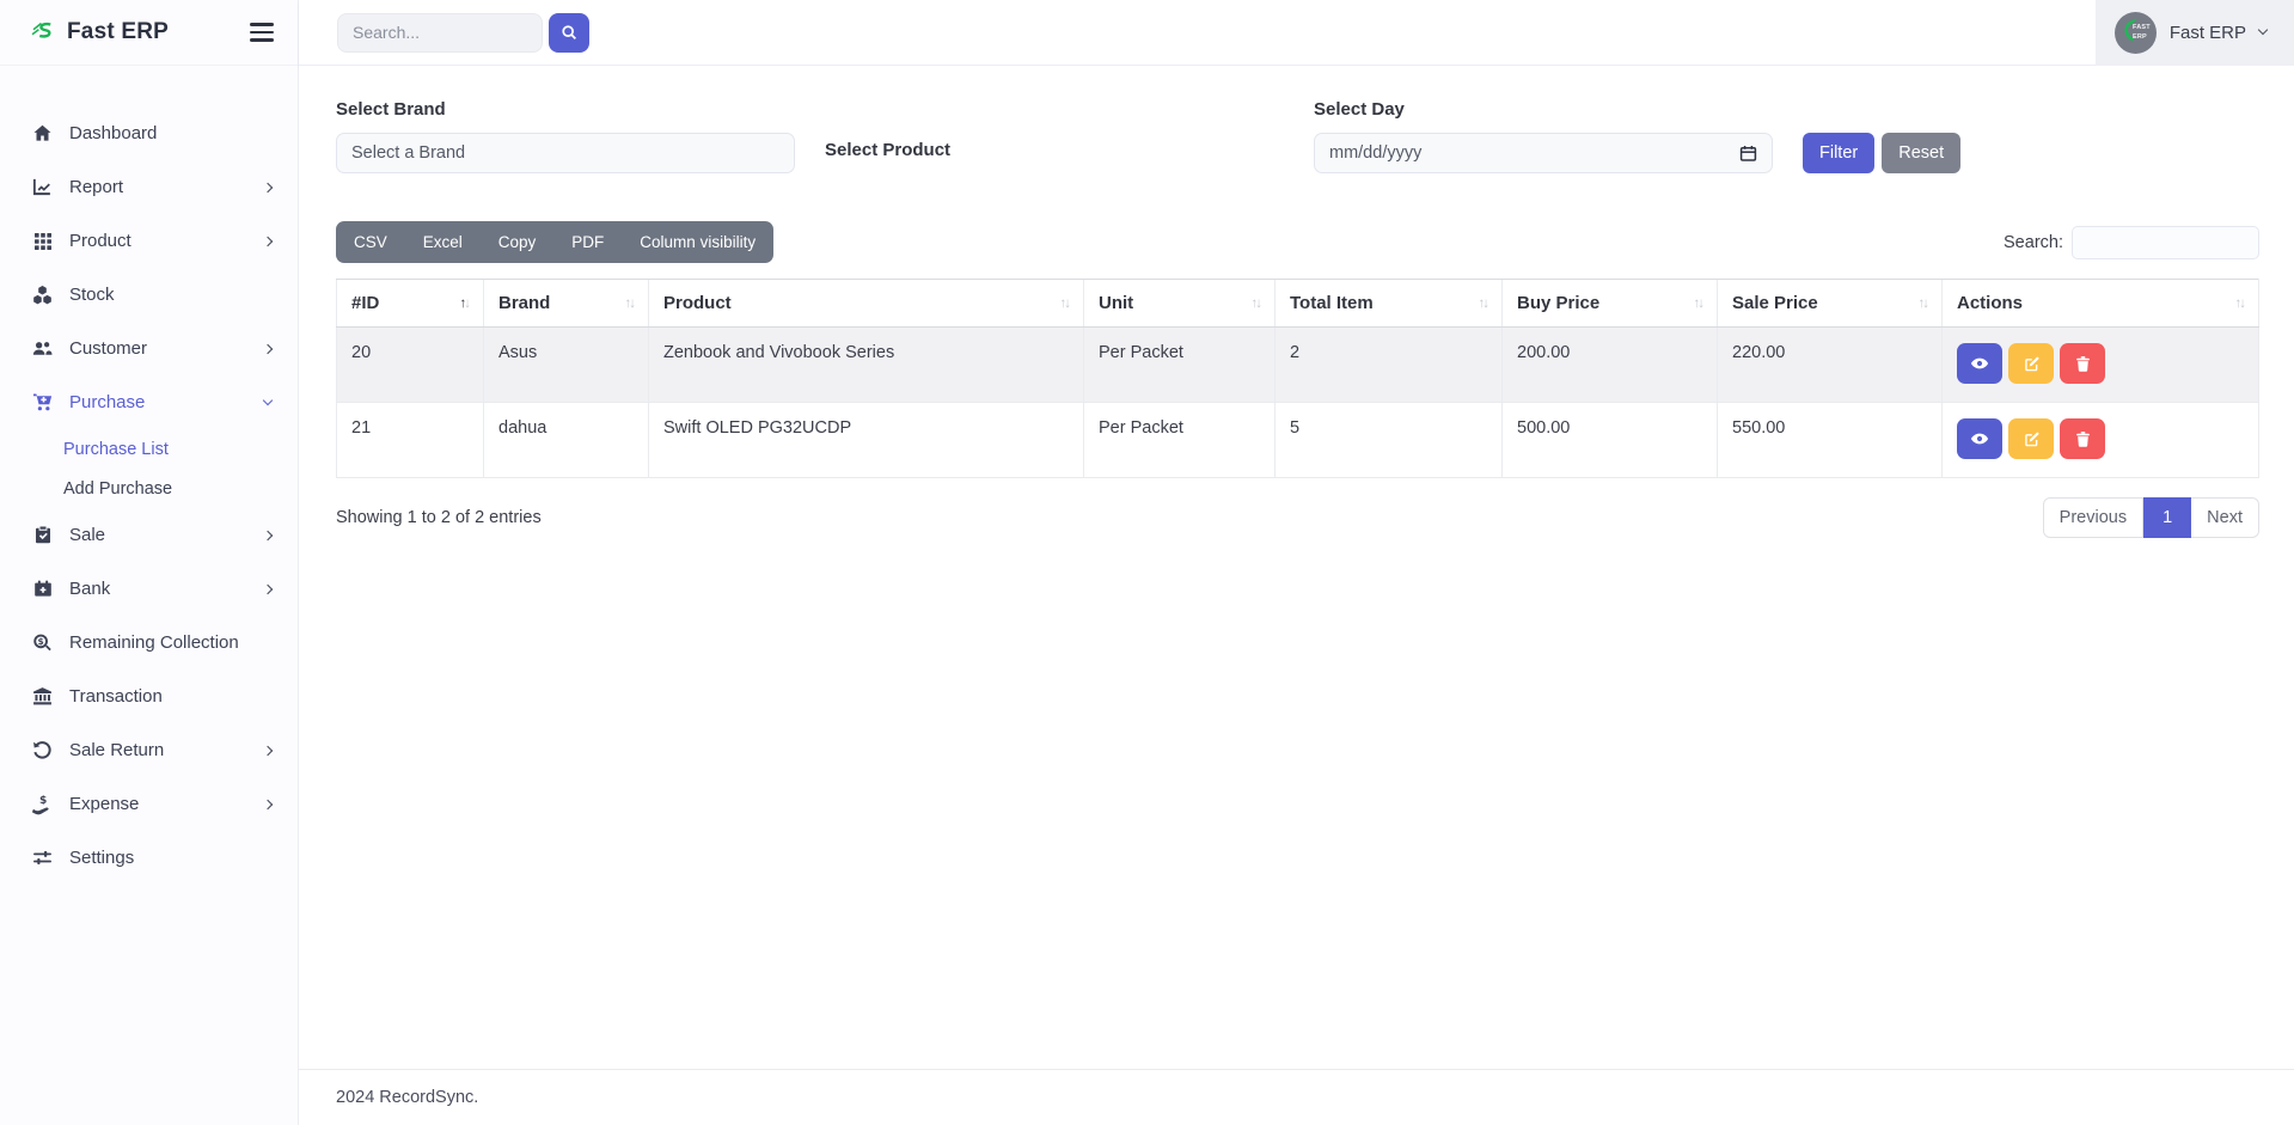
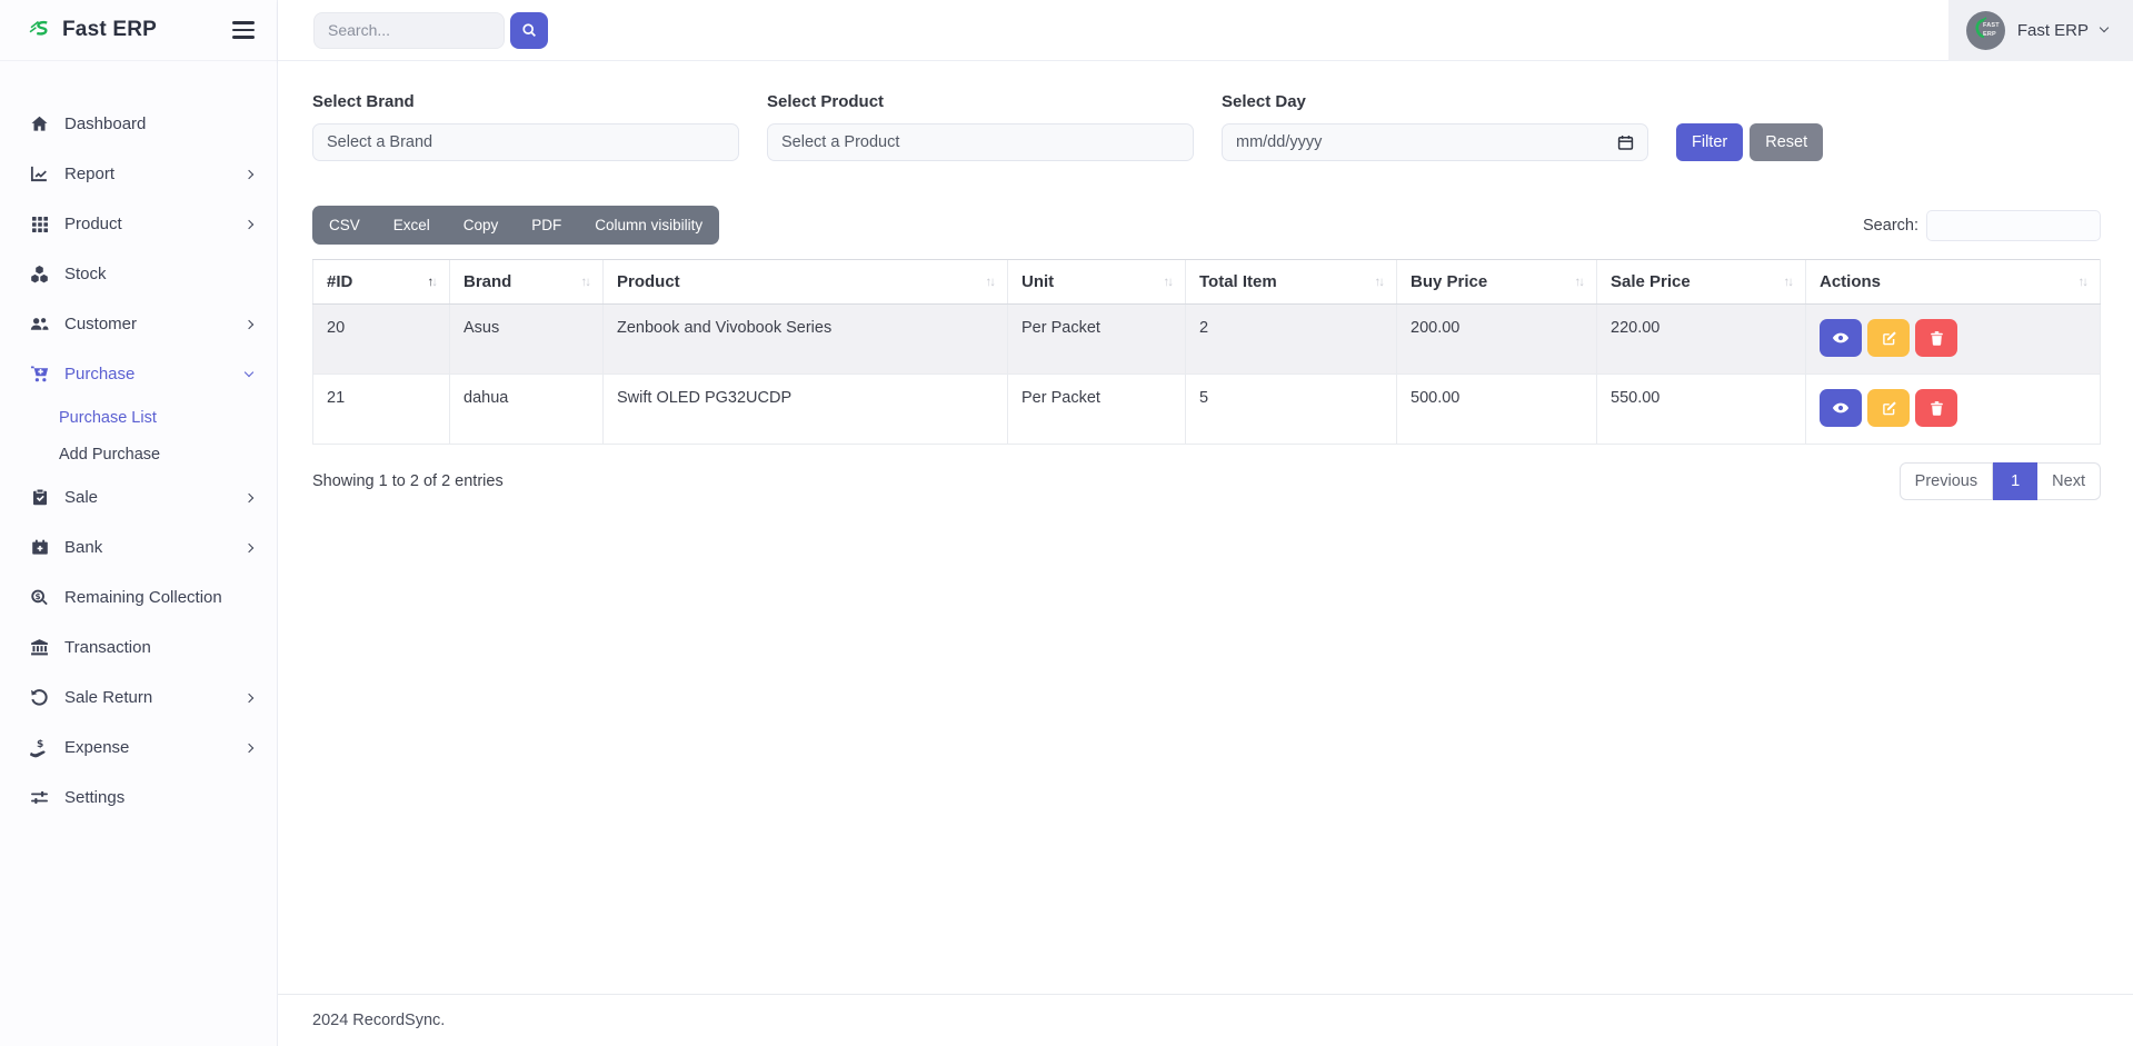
  Fast ERP
  Dashboard
  Report
  Product
  Stock
  Customer
  Purchase
  Purchase List
  Add Purchase
  Sale
  Bank
  $
  Remaining Collection
  Transaction
  Sale Return
  $
  Expense
  Settings
  Search...
  Fast ERP
  Select Brand
  Select a Brand
  Select Product
+ Select a Product
  Select Day
  mm/dd/yyyy
  Filter
  Reset
  CSV
  Excel
  Copy
  PDF
  Column visibility
  Search:
  #ID ↑↓	Brand ↑↓	Product ↑↓	Unit ↑↓	Total Item ↑↓	Buy Price ↑↓	Sale Price ↑↓	Actions ↑↓
  20	Asus	Zenbook and Vivobook Series	Per Packet	2	200.00	220.00
  21	dahua	Swift OLED PG32UCDP	Per Packet	5	500.00	550.00
  Showing 1 to 2 of 2 entries
  Previous
  1
  Next
  2024 RecordSync.
